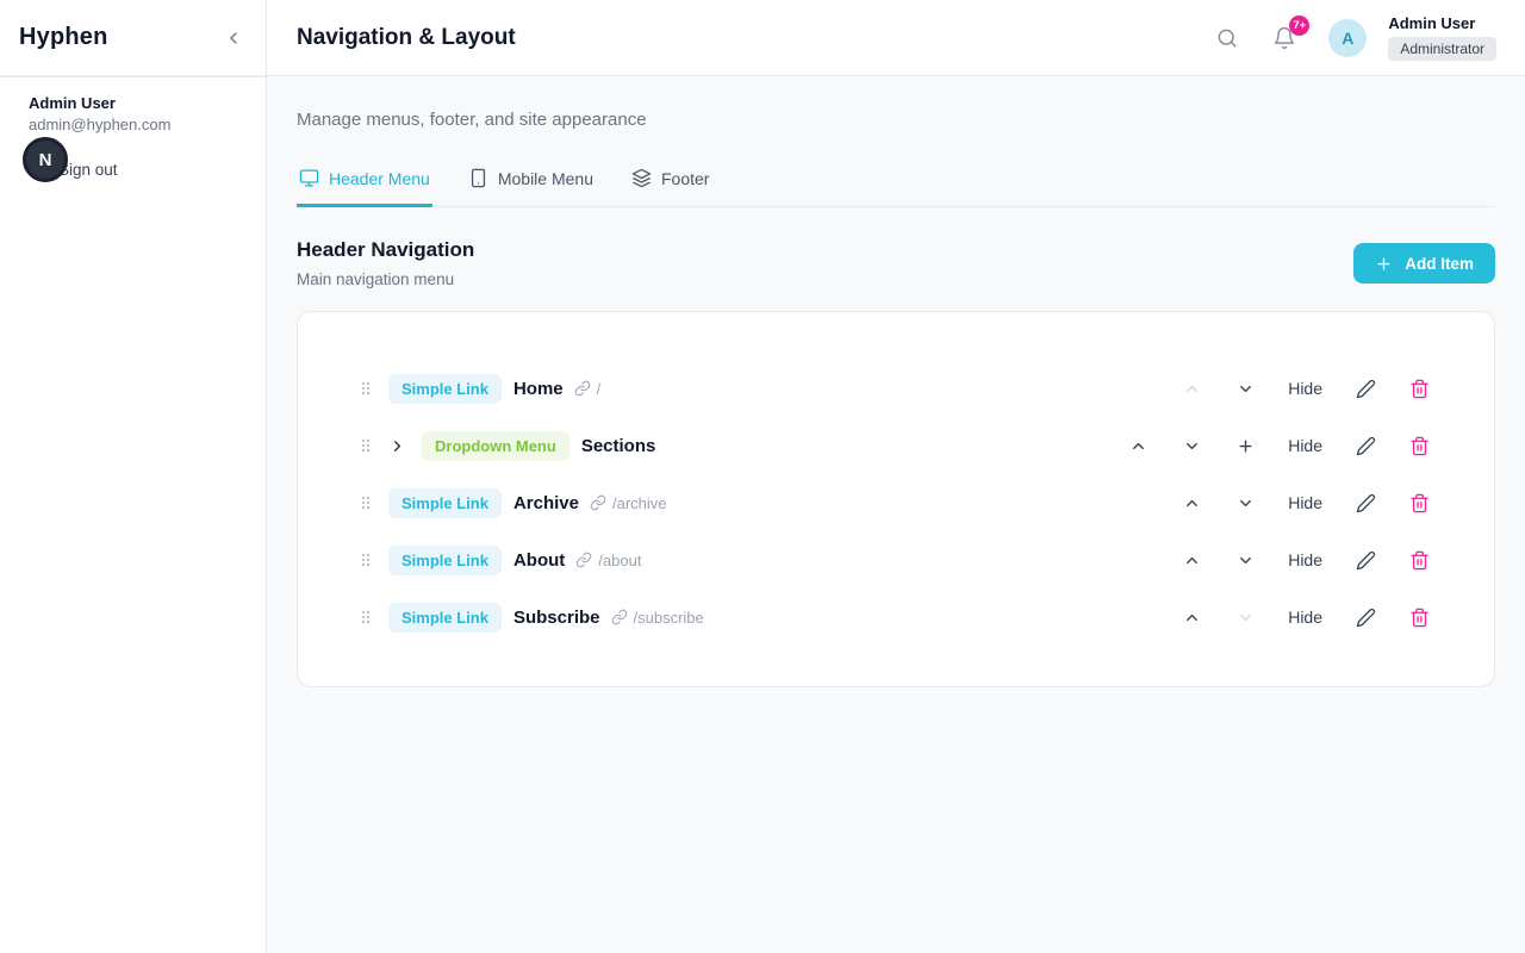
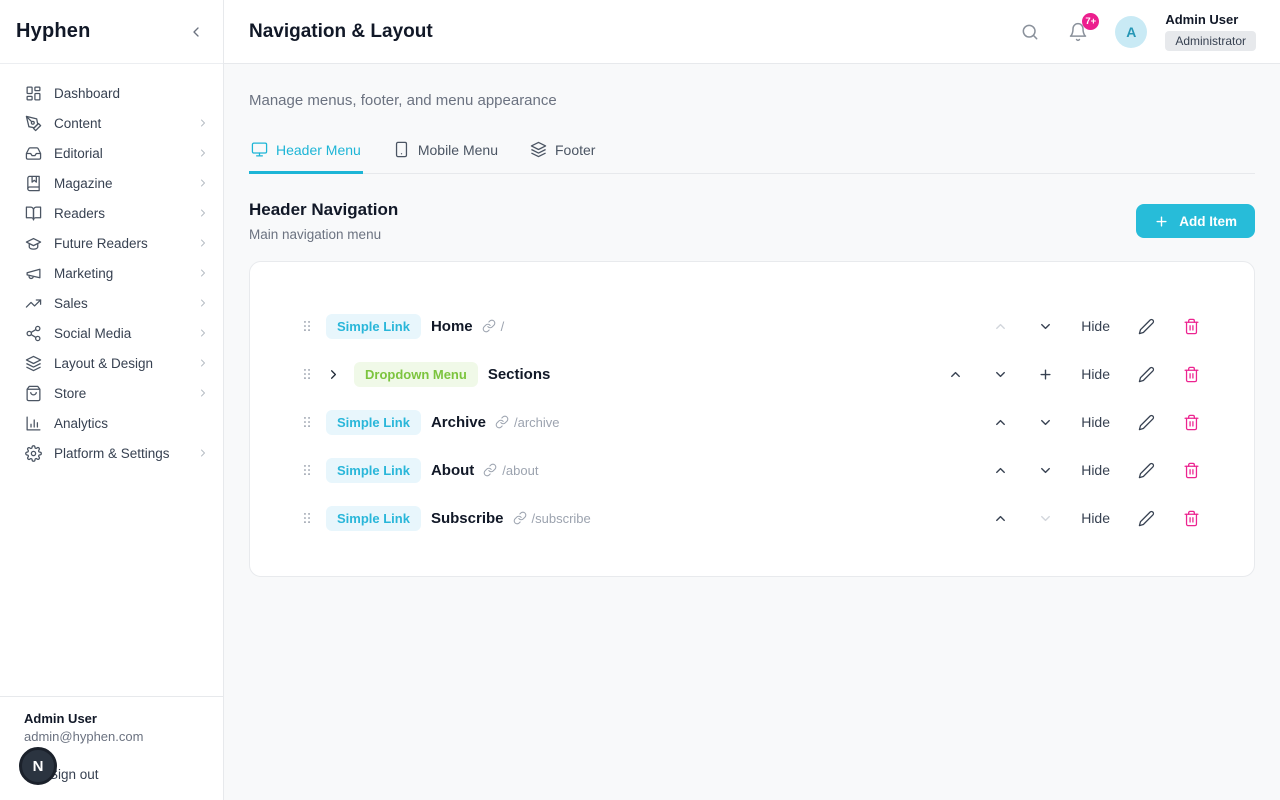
  Hyphen
+ Dashboard
+ Content
+ Editorial
+ Magazine
+ Readers
+ Future Readers
+ Marketing
+ Sales
+ Social Media
+ Layout & Design
+ Store
+ Analytics
+ Platform & Settings
  Admin User
  admin@hyphen.com
  ign out
  N
  Navigation & Layout
  7+
  A
  Admin User
  Administrator
- Manage menus, footer, and site appearance
+ Manage menus, footer, and menu appearance
  Header Menu
  Mobile Menu
  Footer
  Header Navigation
  Main navigation menu
  Add Item
  Simple Link
  Home
  /
  Hide
  Dropdown Menu
  Sections
  Hide
  Simple Link
  Archive
  /archive
  Hide
  Simple Link
  About
  /about
  Hide
  Simple Link
  Subscribe
  /subscribe
  Hide
